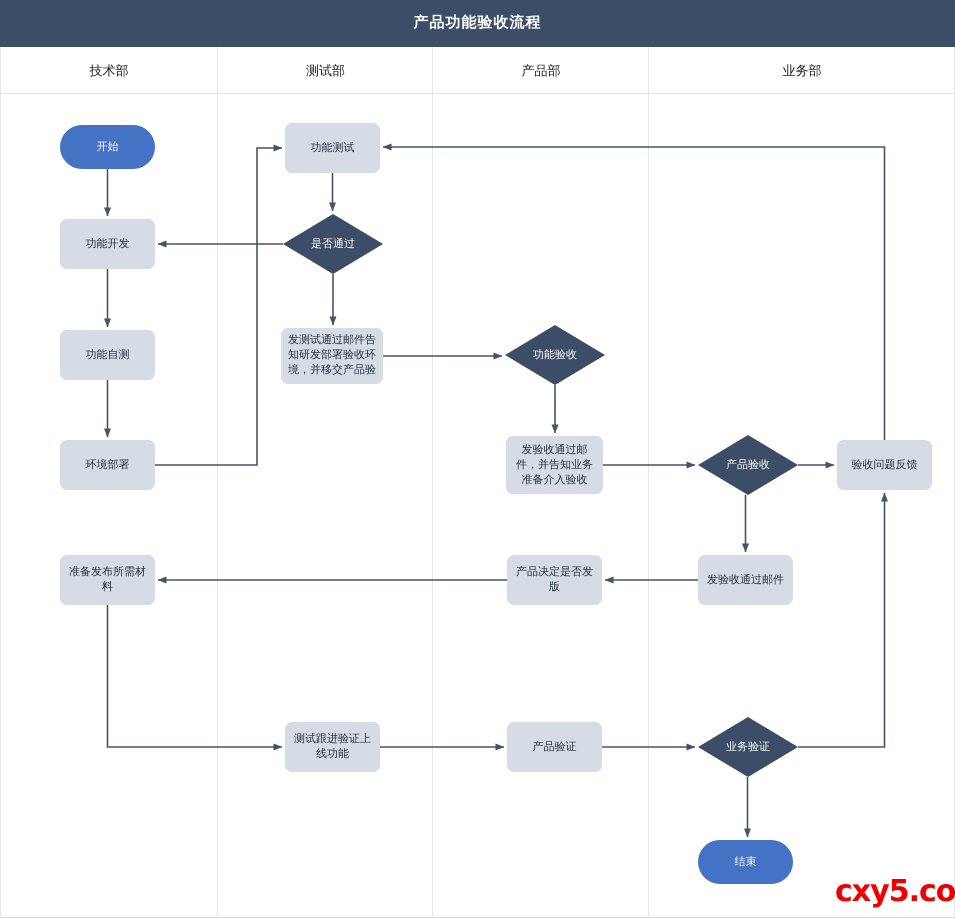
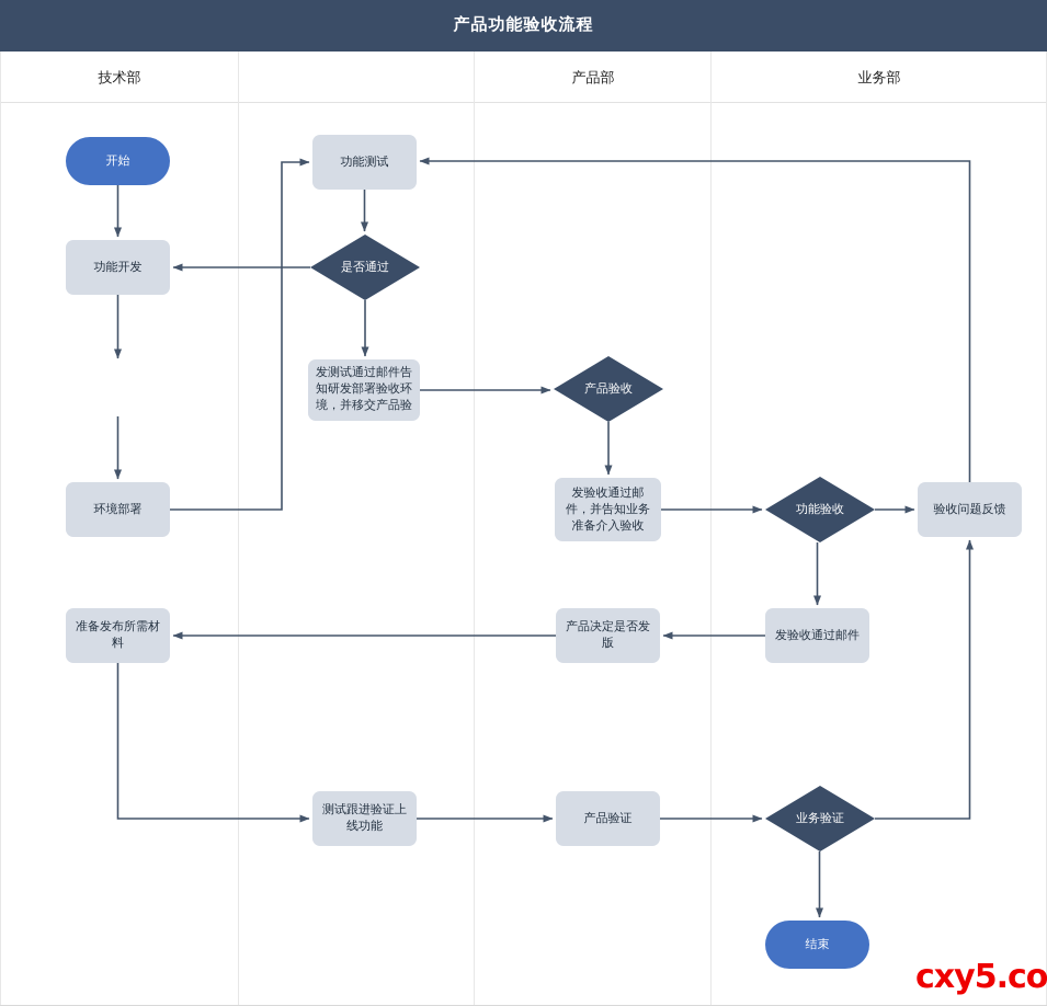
  产品功能验收流程
  技术部
- 测试部
  产品部
  业务部
  开始
  功能开发
- 功能自测
  环境部署
  准备发布所需材料
  功能测试
  是否通过
  发测试通过邮件告知研发部署验收环境，并移交产品验
  测试跟进验证上线功能
- 功能验收
+ 产品验收
  发验收通过邮件，并告知业务准备介入验收
  产品决定是否发版
  产品验证
- 产品验收
+ 功能验收
  发验收通过邮件
  验收问题反馈
  业务验证
  结束
  cxy5.co
